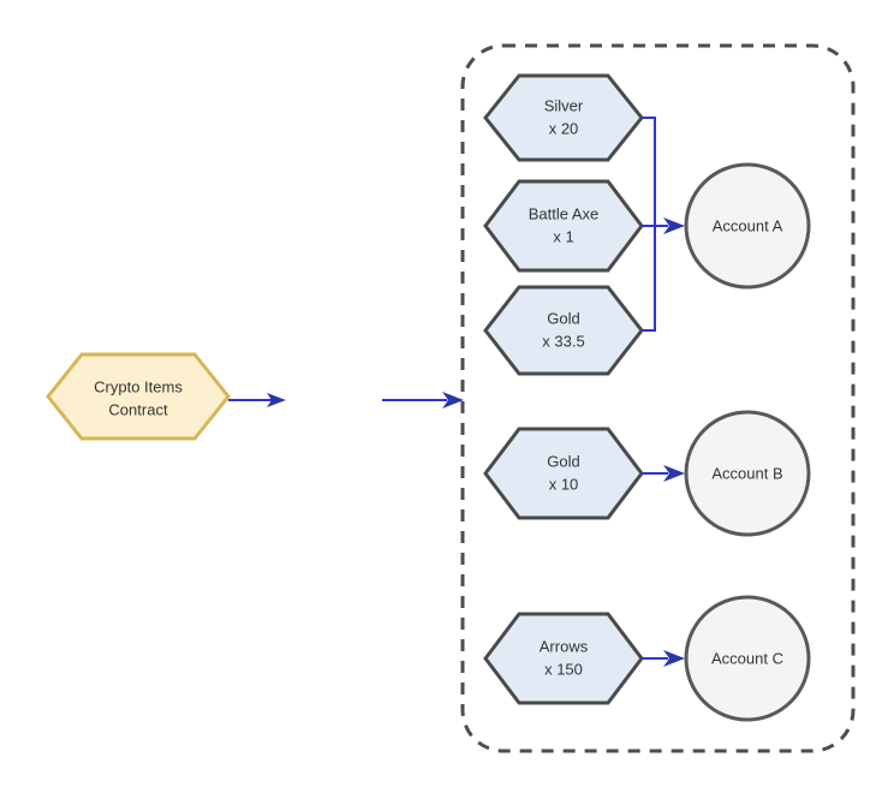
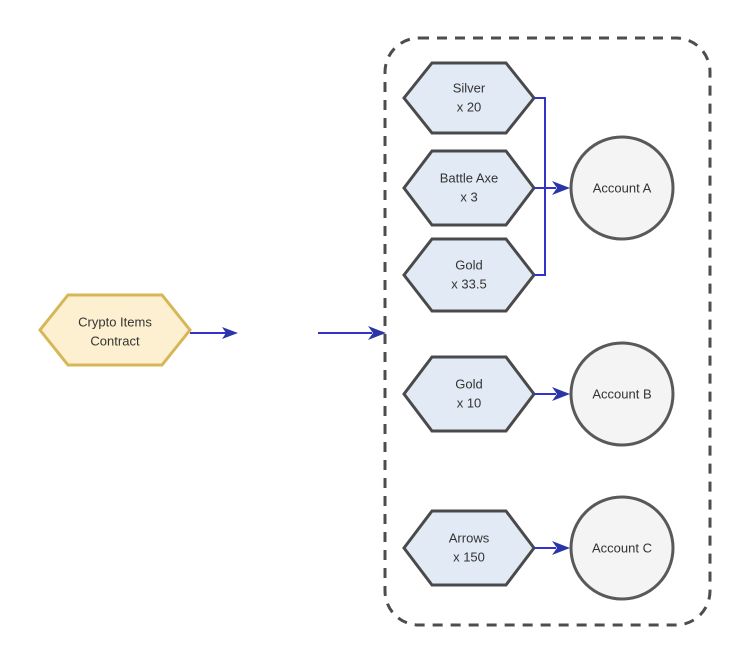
  Crypto Items
  Contract
  Silver
  x 20
  Battle Axe
- x 1
+ x 3
  Gold
  x 33.5
  Account A
  Gold
  x 10
  Account B
  Arrows
  x 150
  Account C
